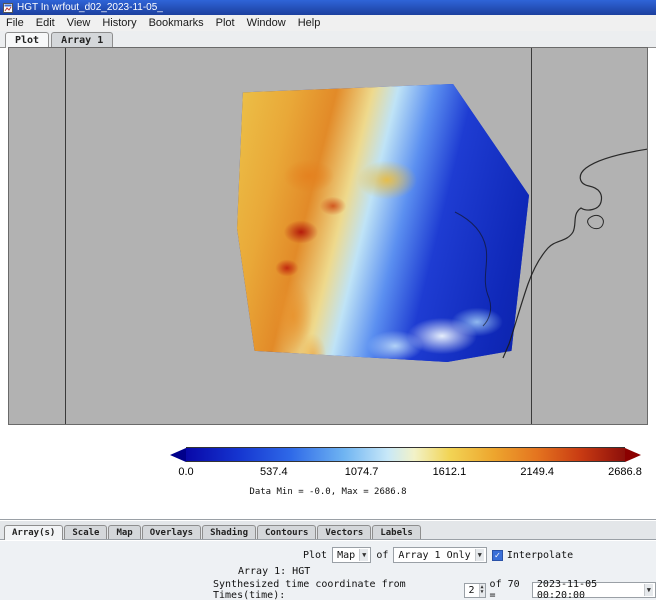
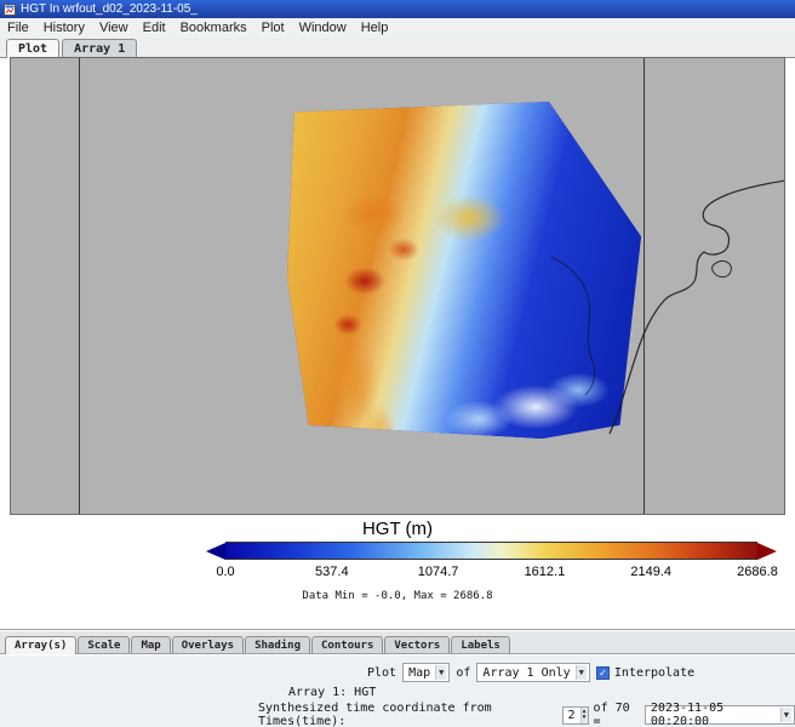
  HGT In wrfout_d02_2023-11-05_
  File
- Edit
+ History
  View
- History
+ Edit
  Bookmarks
  Plot
  Window
  Help
  Plot
  Array 1
+ HGT (m)
  0.0
  537.4
  1074.7
  1612.1
  2149.4
  2686.8
  Data Min = -0.0, Max = 2686.8
  Array(s)
  Scale
  Map
  Overlays
  Shading
  Contours
  Vectors
  Labels
  Plot
  Map
  ▼
  of
  Array 1 Only
  ▼
  ✓
  Interpolate
  Array 1: HGT
  Synthesized time coordinate from Times(time):
  2
  of 70 =
  2023-11-05 00:20:00
  ▼
